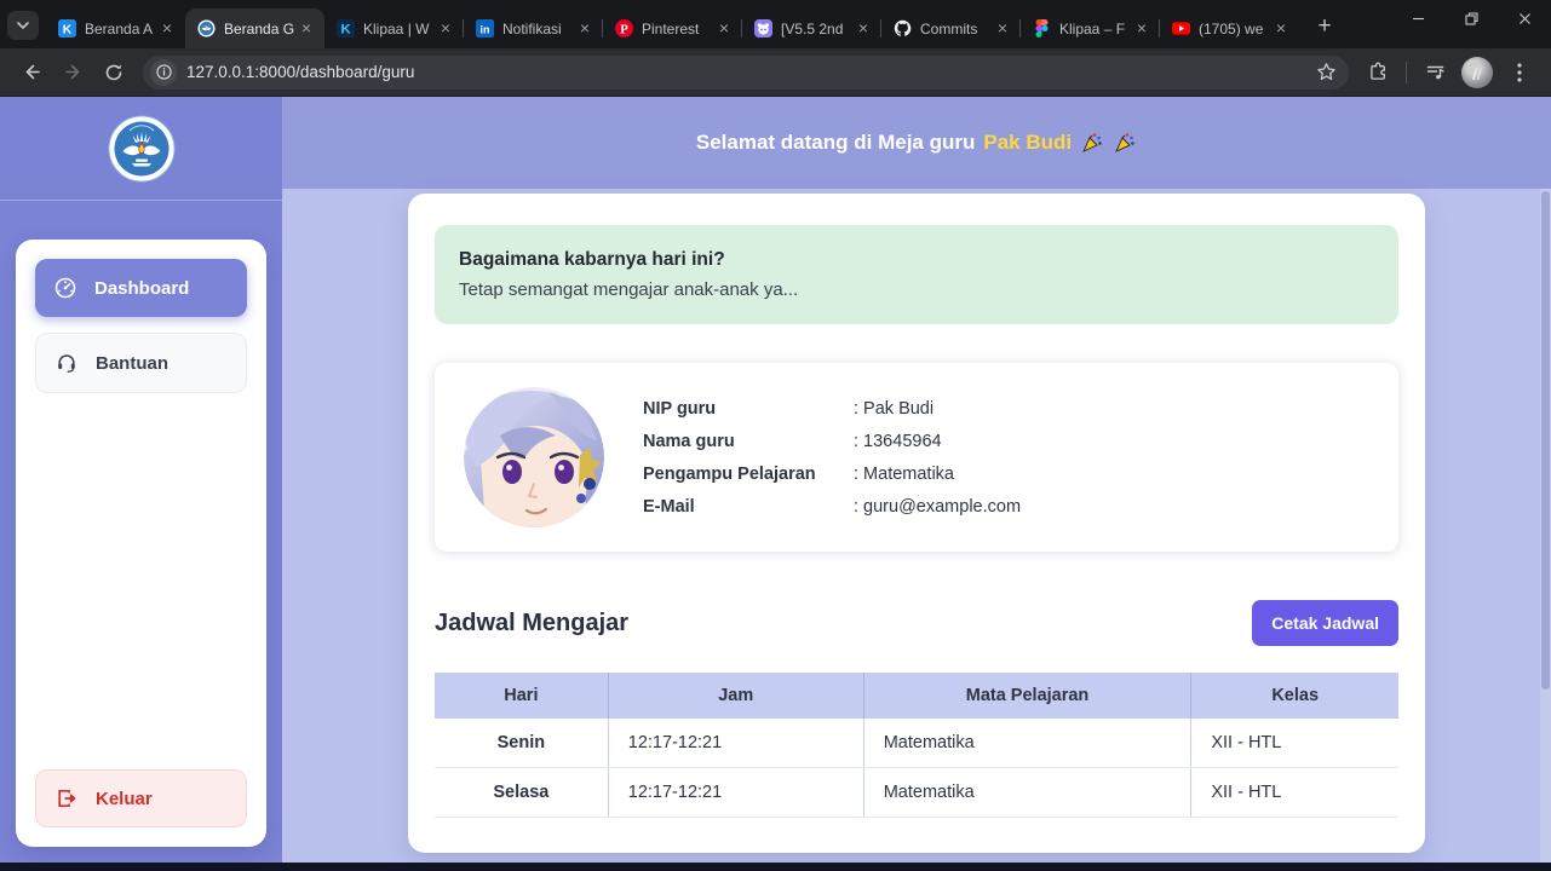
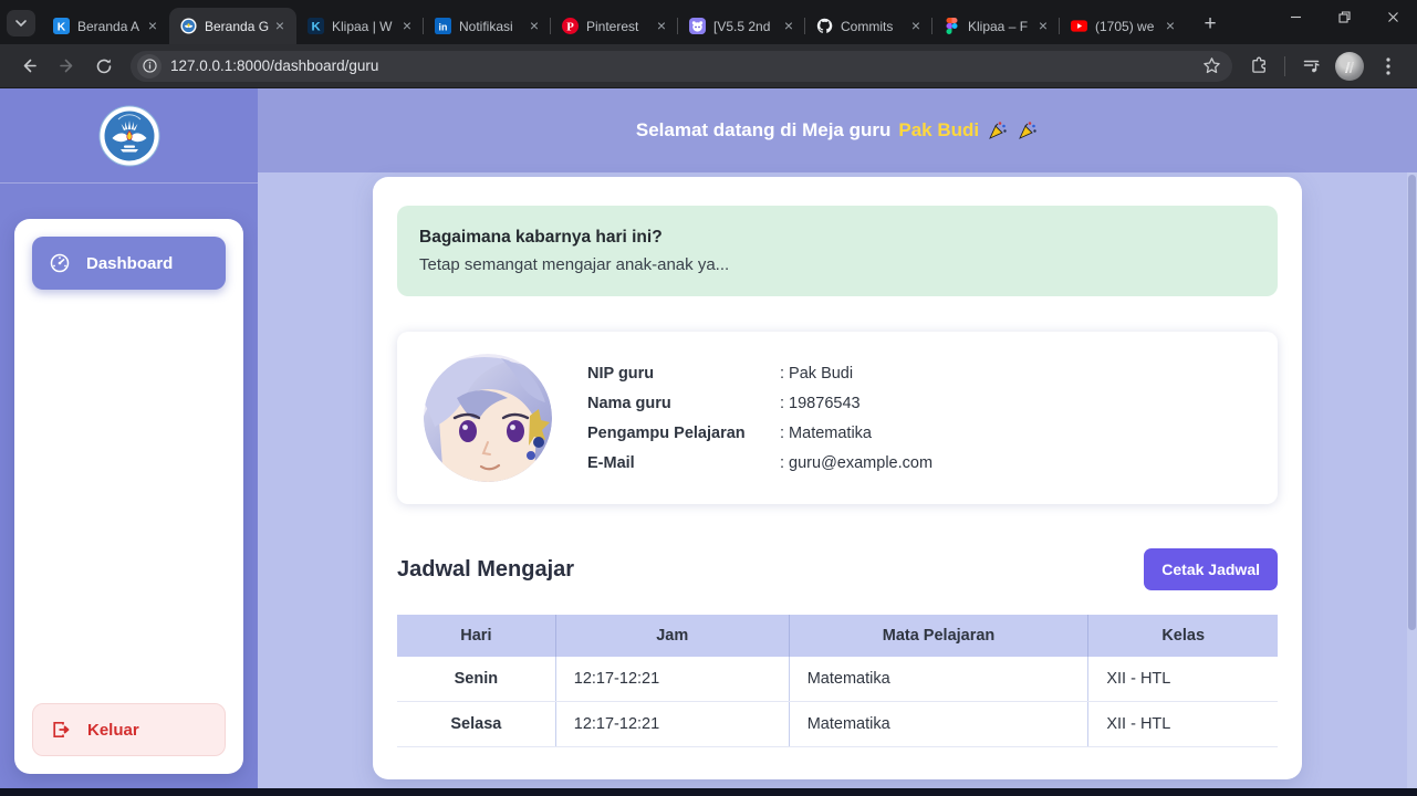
  K
  Beranda A
  ×
  Beranda G
  ×
  K
  Klipaa | W
  ×
  in
  Notifikasi
  ×
  P
  Pinterest
  ×
  [V5.5 2nd
  ×
  Commits
  ×
  Klipaa – F
  ×
  (1705) we
  ×
  +
  127.0.0.1:8000/dashboard/guru
  Dashboard
- Bantuan
  Keluar
  Selamat datang di Meja guru
  Pak Budi
  Bagaimana kabarnya hari ini?
  Tetap semangat mengajar anak-anak ya...
  NIP guru
  : Pak Budi
  Nama guru
- : 13645964
+ : 19876543
  Pengampu Pelajaran
  : Matematika
  E-Mail
  : guru@example.com
  Jadwal Mengajar
  Cetak Jadwal
  Hari	Jam	Mata Pelajaran	Kelas
  Senin	12:17-12:21	Matematika	XII - HTL
  Selasa	12:17-12:21	Matematika	XII - HTL
